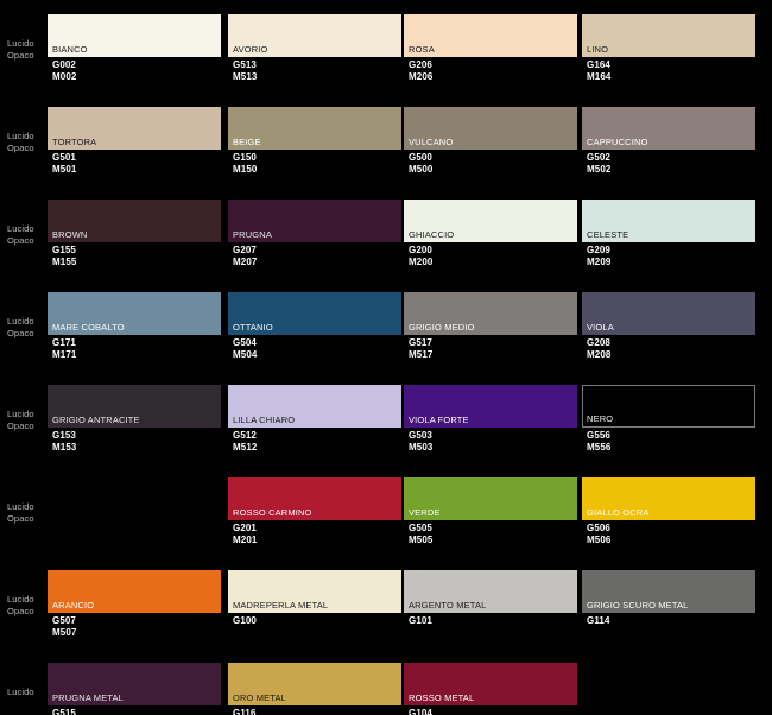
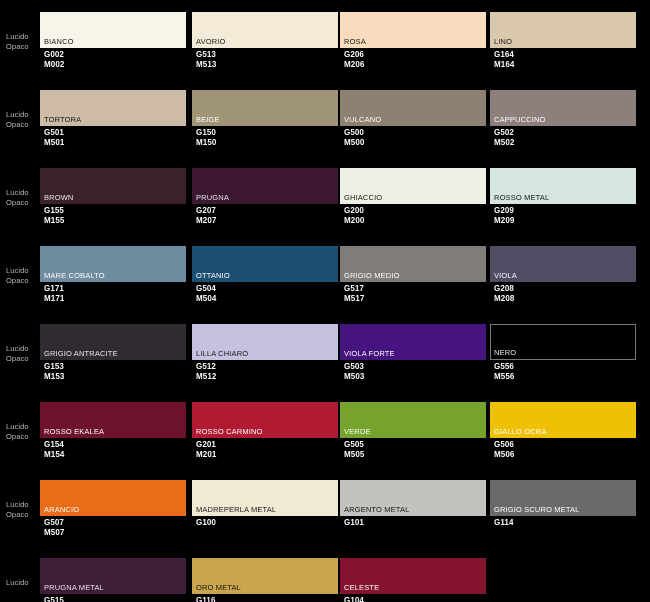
  Lucido
  Opaco
  BIANCO
  G002
  M002
  AVORIO
  G513
  M513
  ROSA
  G206
  M206
  LINO
  G164
  M164
  Lucido
  Opaco
  TORTORA
  G501
  M501
  BEIGE
  G150
  M150
  VULCANO
  G500
  M500
  CAPPUCCINO
  G502
  M502
  Lucido
  Opaco
  BROWN
  G155
  M155
  PRUGNA
  G207
  M207
  GHIACCIO
  G200
  M200
- CELESTE
+ ROSSO METAL
  G209
  M209
  Lucido
  Opaco
  MARE COBALTO
  G171
  M171
  OTTANIO
  G504
  M504
  GRIGIO MEDIO
  G517
  M517
  VIOLA
  G208
  M208
  Lucido
  Opaco
  GRIGIO ANTRACITE
  G153
  M153
  LILLA CHIARO
  G512
  M512
  VIOLA FORTE
  G503
  M503
  NERO
  G556
  M556
  Lucido
  Opaco
+ ROSSO EKALEA
+ G154
+ M154
  ROSSO CARMINO
  G201
  M201
  VERDE
  G505
  M505
  GIALLO OCRA
  G506
  M506
  Lucido
  Opaco
  ARANCIO
  G507
  M507
  MADREPERLA METAL
  G100
  ARGENTO METAL
  G101
  GRIGIO SCURO METAL
  G114
  Lucido
  PRUGNA METAL
  G515
  ORO METAL
  G116
- ROSSO METAL
+ CELESTE
  G104
